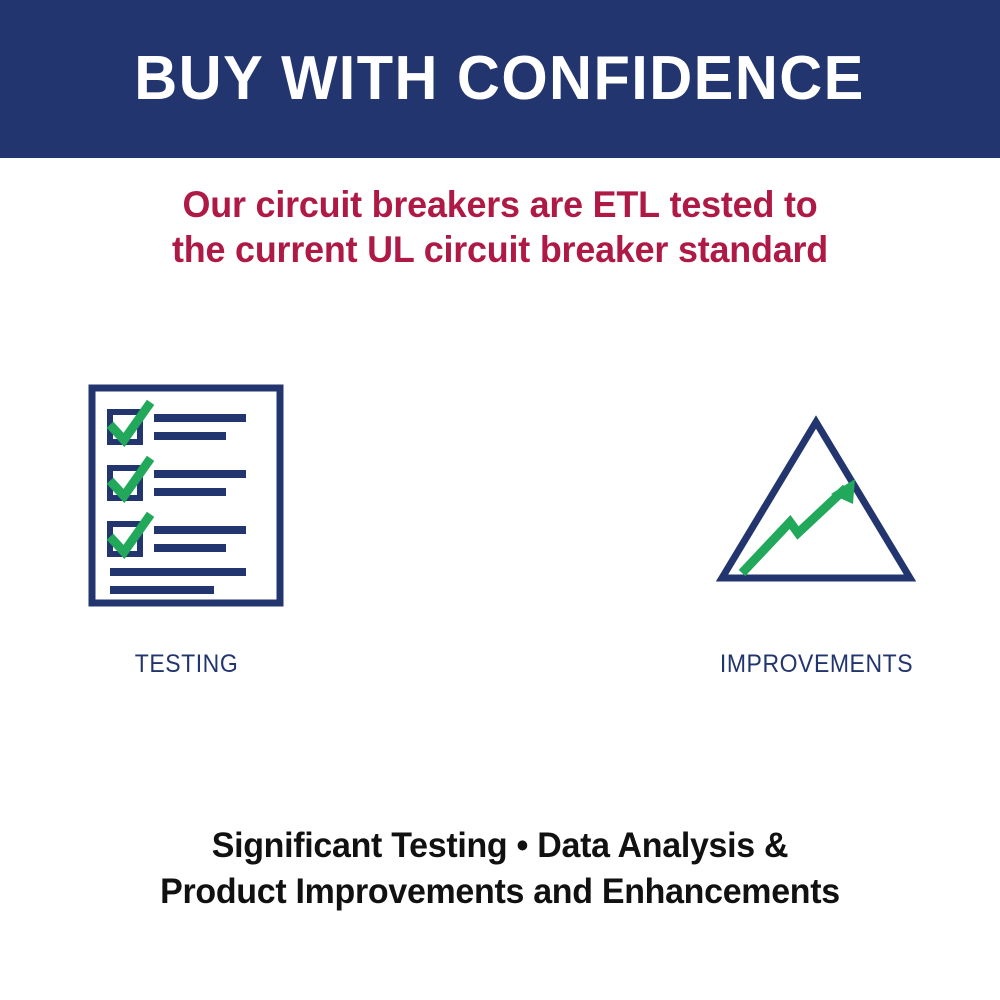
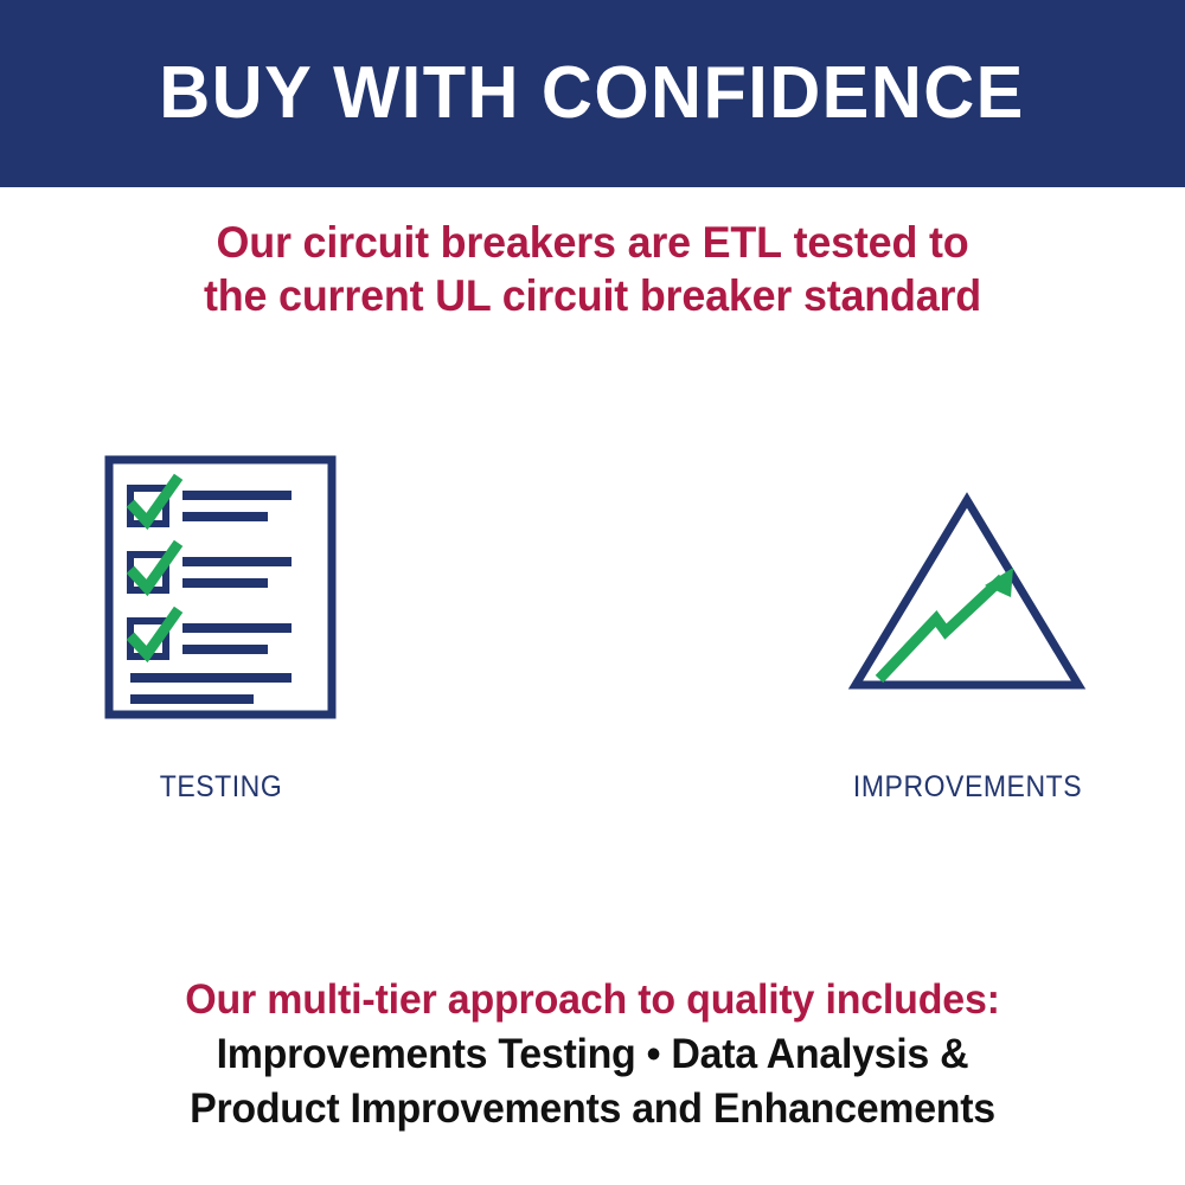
  BUY WITH CONFIDENCE
  Our circuit breakers are ETL tested to
  the current UL circuit breaker standard
  TESTING
  IMPROVEMENTS
+ Our multi-tier approach to quality includes:
- Significant Testing • Data Analysis &
+ Improvements Testing • Data Analysis &
  Product Improvements and Enhancements
